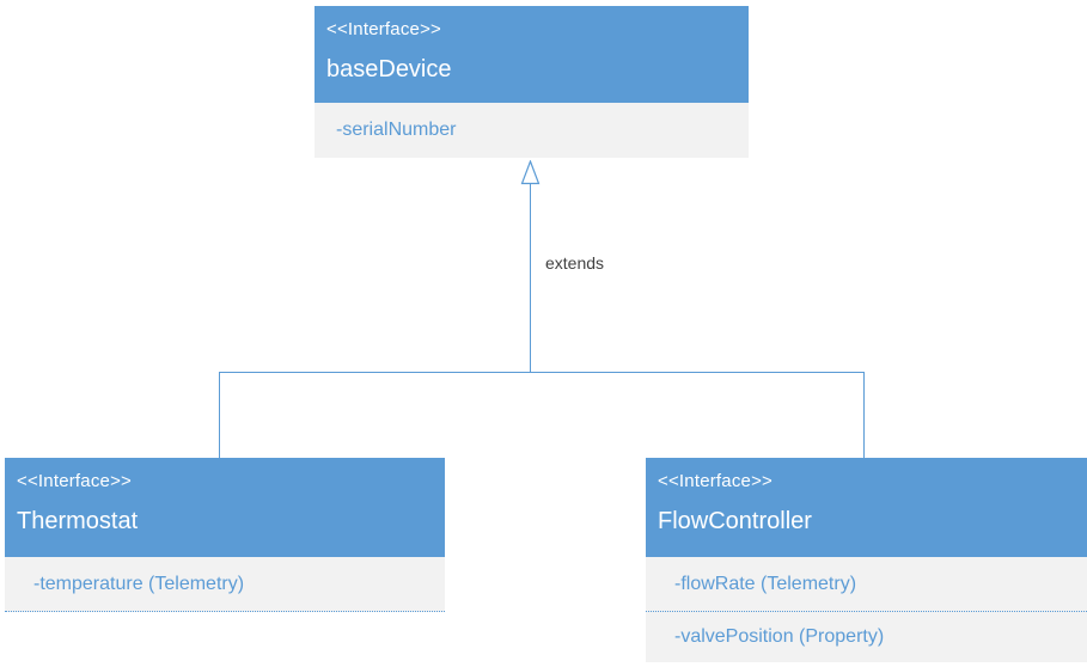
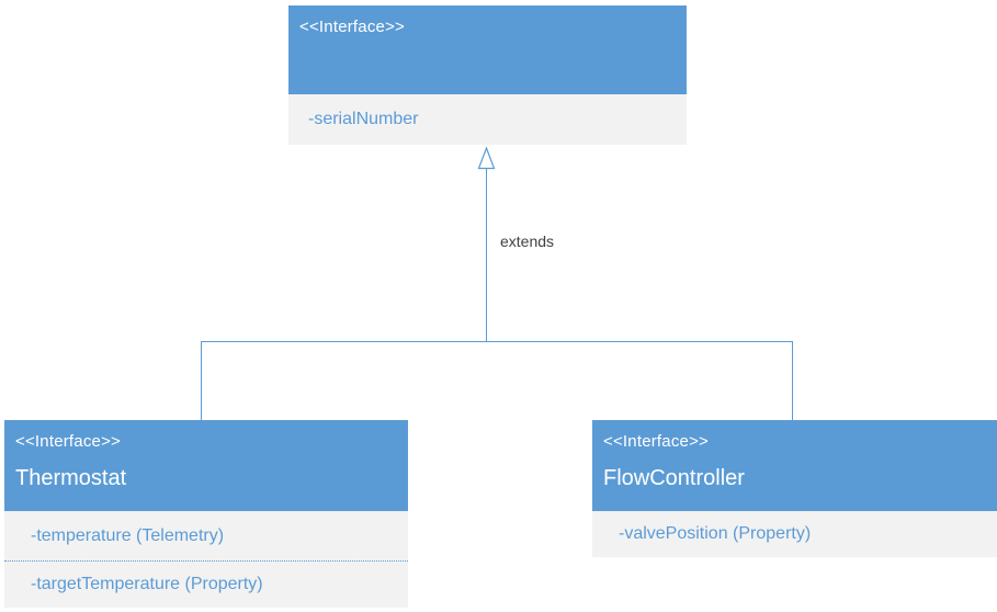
  <<Interface>>
- baseDevice
  -serialNumber
  extends
  <<Interface>>
  Thermostat
  -temperature (Telemetry)
+ -targetTemperature (Property)
  <<Interface>>
  FlowController
- -flowRate (Telemetry)
  -valvePosition (Property)
